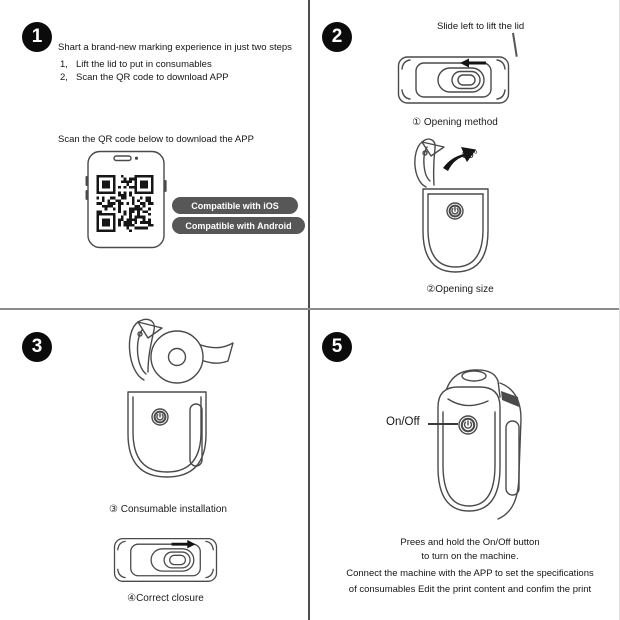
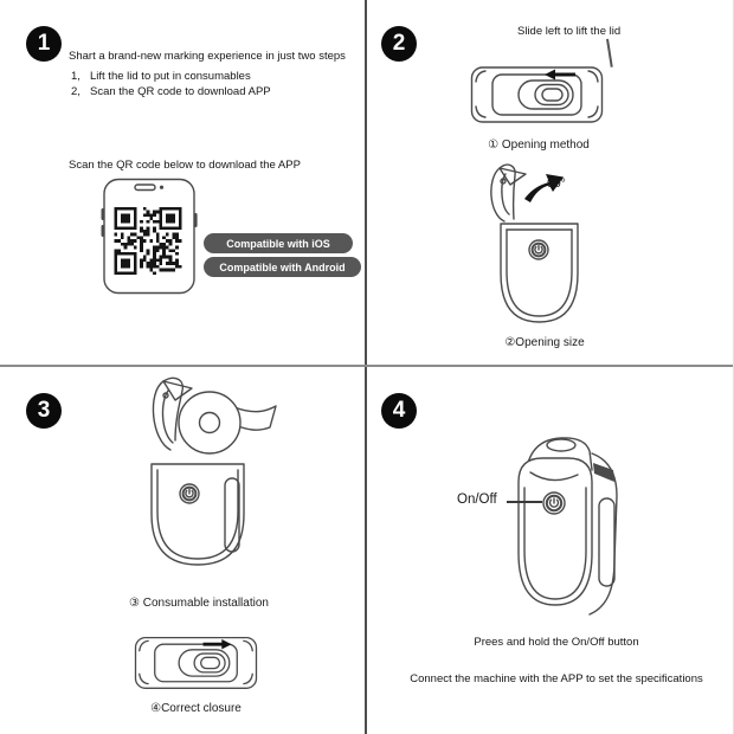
  1
  Shart a brand-new marking experience in just two steps
  1,
  Lift the lid to put in consumables
  2,
  Scan the QR code to download APP
  Scan the QR code below to download the APP
  Compatible with iOS
  Compatible with Android
  2
  Slide left to lift the lid
  ① Opening method
  90°
  ②Opening size
  3
  ③ Consumable installation
  ④Correct closure
- 5
+ 4
  On/Off
  Prees and hold the On/Off button
- to turn on the machine.
  Connect the machine with the APP to set the specifications
- of consumables Edit the print content and confim the print
